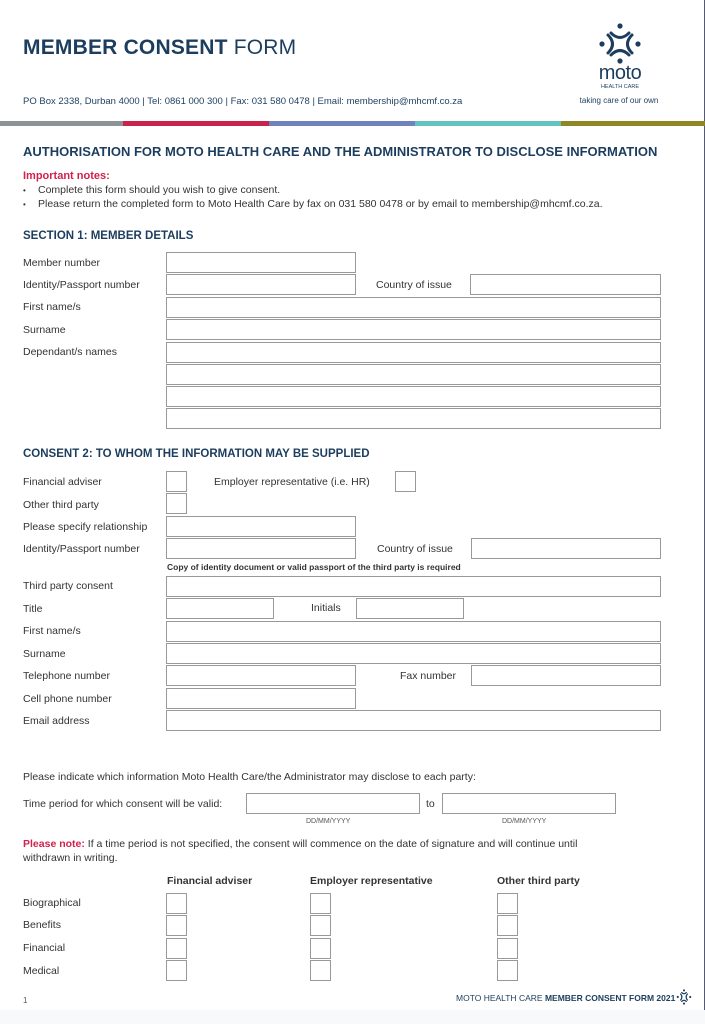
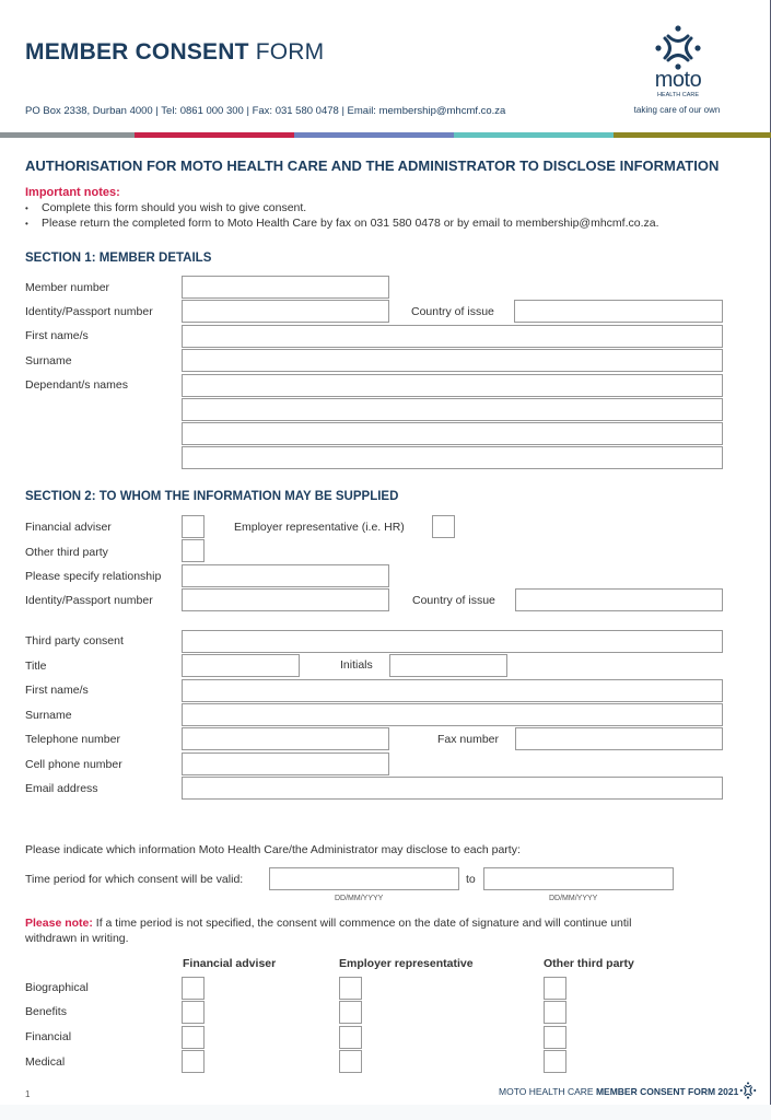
  MEMBER CONSENT FORM
  PO Box 2338, Durban 4000 | Tel: 0861 000 300 | Fax: 031 580 0478 | Email: membership@mhcmf.co.za
  moto
  taking care of our own
  AUTHORISATION FOR MOTO HEALTH CARE AND THE ADMINISTRATOR TO DISCLOSE INFORMATION
  Important notes:
  • Complete this form should you wish to give consent.
  • Please return the completed form to Moto Health Care by fax on 031 580 0478 or by email to membership@mhcmf.co.za.
  SECTION 1: MEMBER DETAILS
  Member number
  Identity/Passport number
  Country of issue
  First name/s
  Surname
  Dependant/s names
- CONSENT 2: TO WHOM THE INFORMATION MAY BE SUPPLIED
+ SECTION 2: TO WHOM THE INFORMATION MAY BE SUPPLIED
  Financial adviser
  Employer representative (i.e. HR)
  Other third party
  Please specify relationship
  Identity/Passport number
  Country of issue
- Copy of identity document or valid passport of the third party is required
  Third party consent
  Title
  Initials
  First name/s
  Surname
  Telephone number
  Fax number
  Cell phone number
  Email address
  Please indicate which information Moto Health Care/the Administrator may disclose to each party:
  Time period for which consent will be valid:
  to
  Please note: If a time period is not specified, the consent will commence on the date of signature and will continue until
  withdrawn in writing.
  Financial adviser
  Employer representative
  Other third party
  Biographical
  Benefits
  Financial
  Medical
  1
  MOTO HEALTH CARE MEMBER CONSENT FORM 2021
